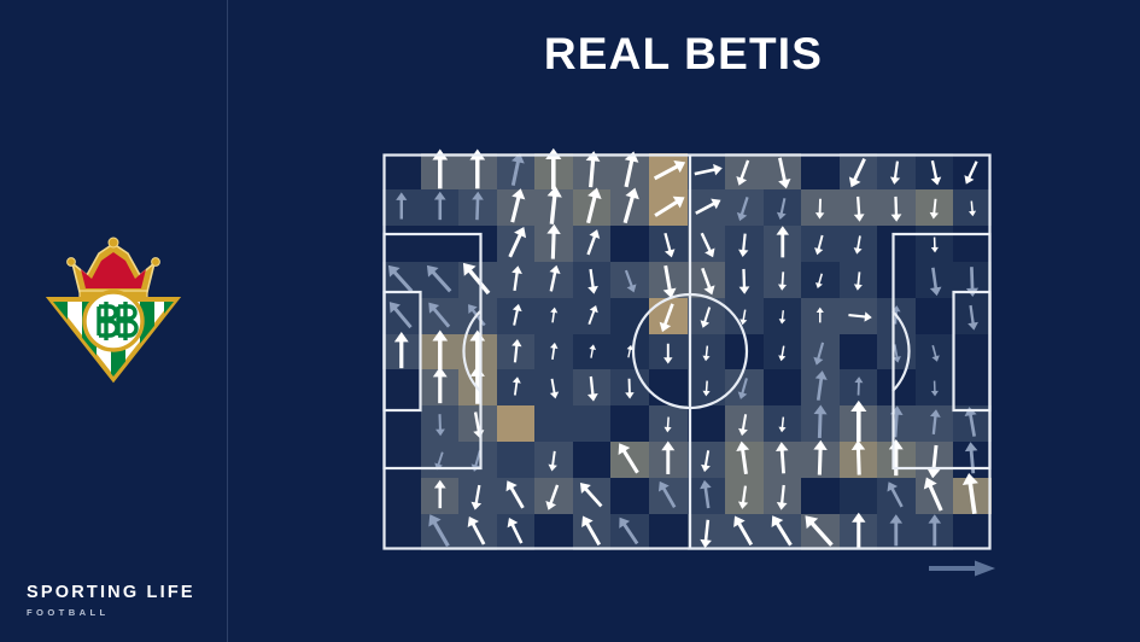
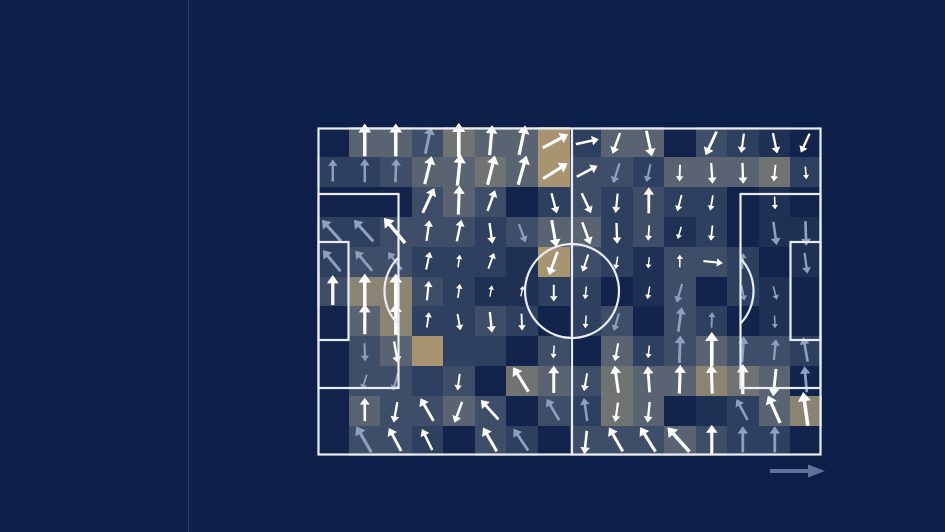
- SPORTING LIFE
- FOOTBALL
- REAL BETIS
